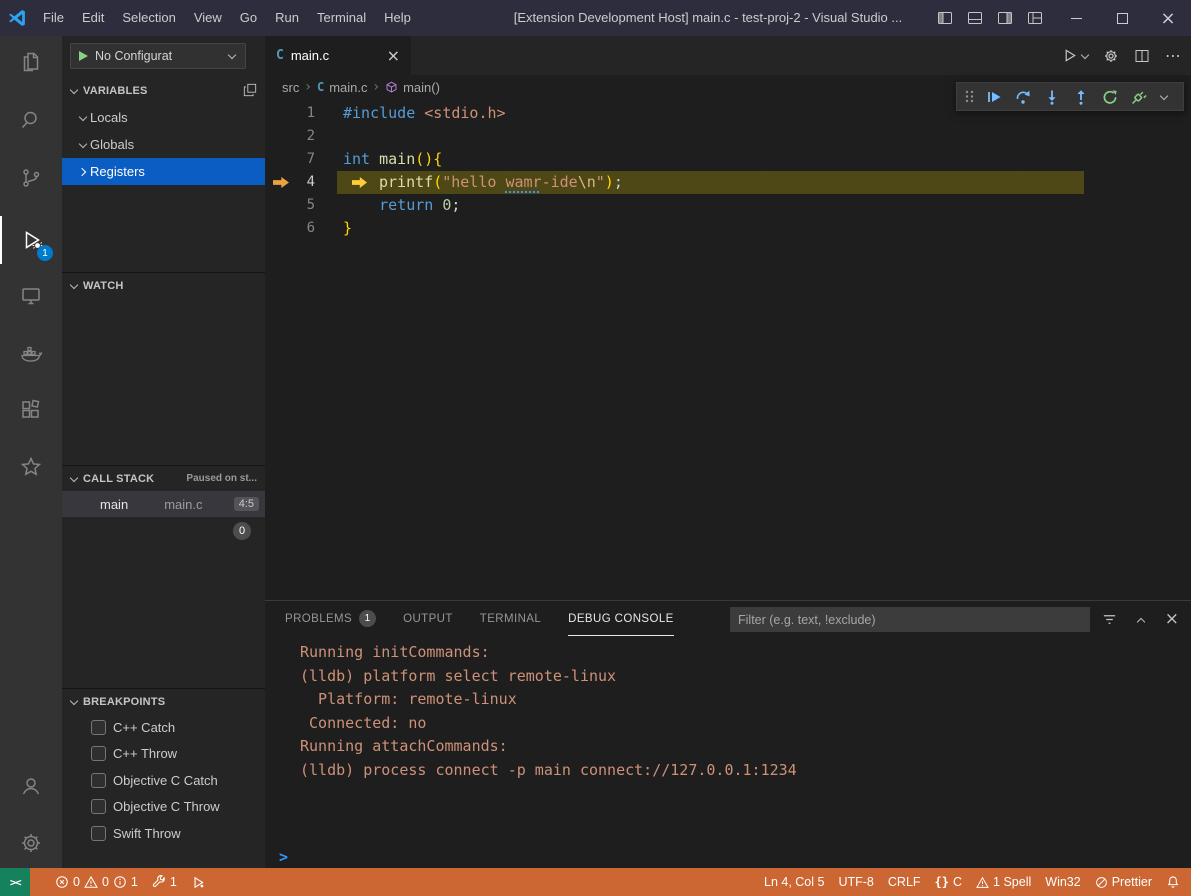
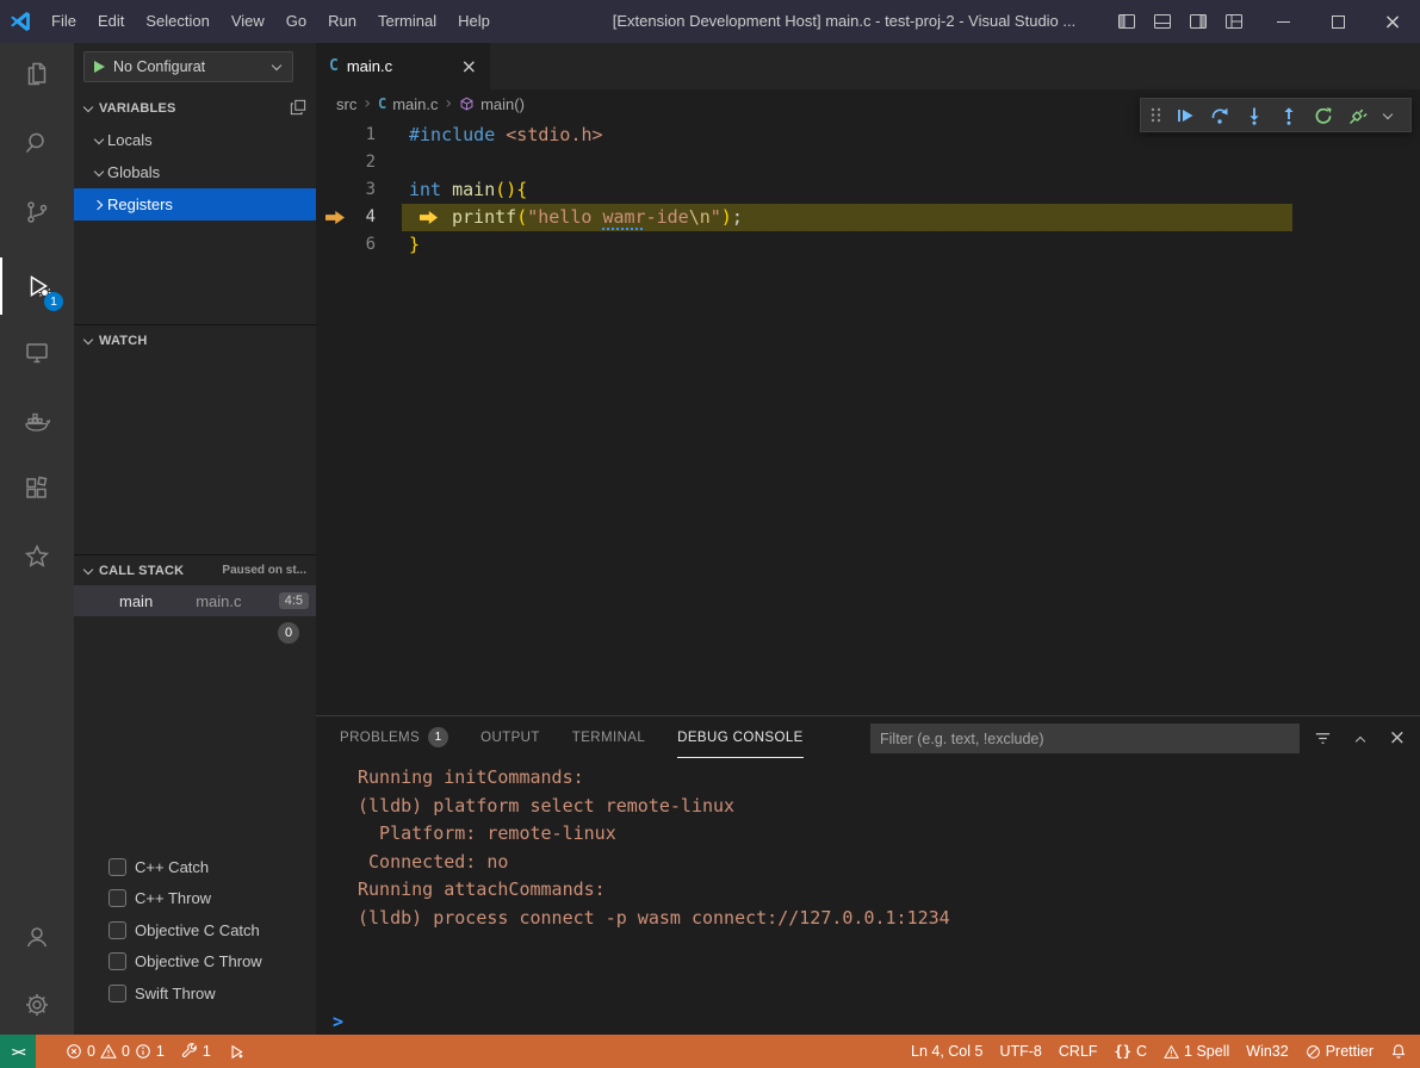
  File
  Edit
  Selection
  View
  Go
  Run
  Terminal
  Help
  [Extension Development Host] main.c - test-proj-2 - Visual Studio ...
  ×
  1
  No Configurat
  VARIABLES
  Locals
  Globals
  Registers
  WATCH
  CALL STACK
  Paused on st...
  main
  main.c
  4:5
  0
- BREAKPOINTS
  C++ Catch
  C++ Throw
  Objective C Catch
  Objective C Throw
  Swift Throw
  C
  main.c
  ×
- ⋯
  src
  ›
  C
  main.c
  ›
  main()
  1
  #include <stdio.h>
  2
- 7
+ 3
  int main(){
  4
  printf("hello wamr-ide\n");
- 5
- return 0;
  6
  }
  PROBLEMS
  1
  OUTPUT
  TERMINAL
  DEBUG CONSOLE
  Filter (e.g. text, !exclude)
  ×
  Running initCommands:
  (lldb) platform select remote-linux
  Platform: remote-linux
  Connected: no
  Running attachCommands:
- (lldb) process connect -p main connect://127.0.0.1:1234
+ (lldb) process connect -p wasm connect://127.0.0.1:1234
  >
  ><
  0
  0
  1
  1
  Ln 4, Col 5
  UTF-8
  CRLF
  {}
  C
  1 Spell
  Win32
  Prettier
